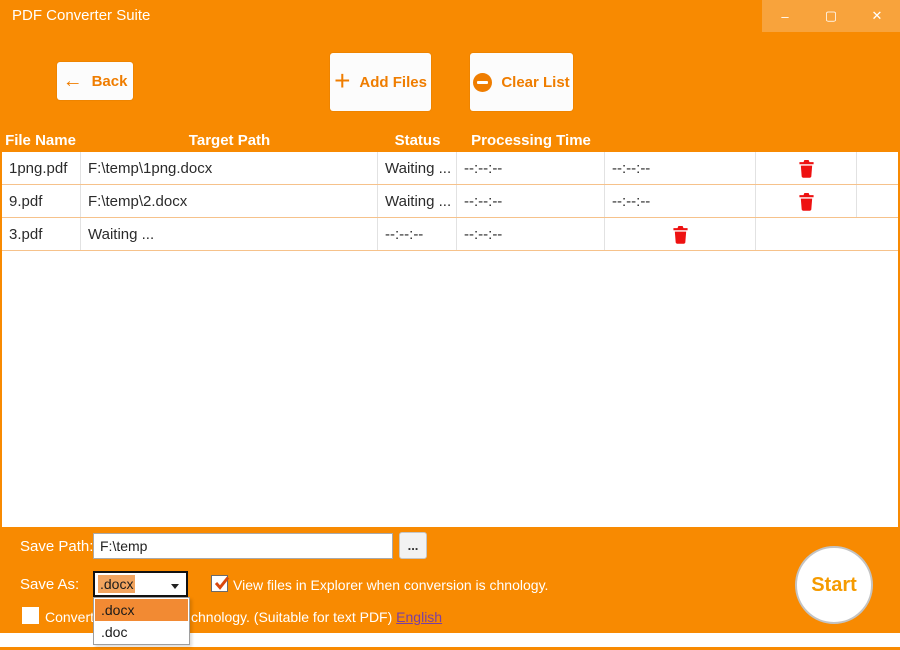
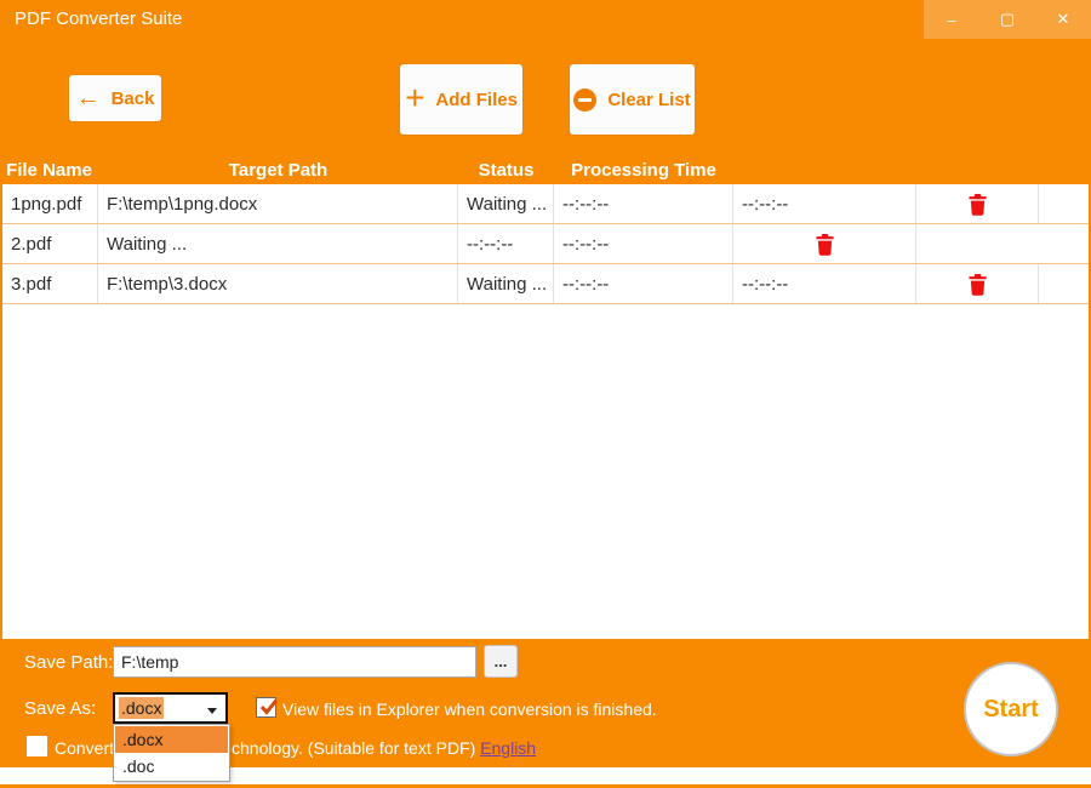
  PDF Converter Suite
  –
  ▢
  ✕
  ←
  Back
  +
  Add Files
  Clear List
  File Name
  Target Path
  Status
  Processing Time
  1png.pdf
  F:\temp\1png.docx
  Waiting ...
  --:--:--
  --:--:--
- 9.pdf
+ 2.pdf
- F:\temp\2.docx
  Waiting ...
  --:--:--
  --:--:--
  3.pdf
+ F:\temp\3.docx
  Waiting ...
  --:--:--
  --:--:--
  Save Path:
  F:\temp
  ...
  Save As:
  .docx
- View files in Explorer when conversion is chnology.
+ View files in Explorer when conversion is finished.
  Conver
  chnology. (Suitable for text PDF) English
  .docx
  .doc
  Start
